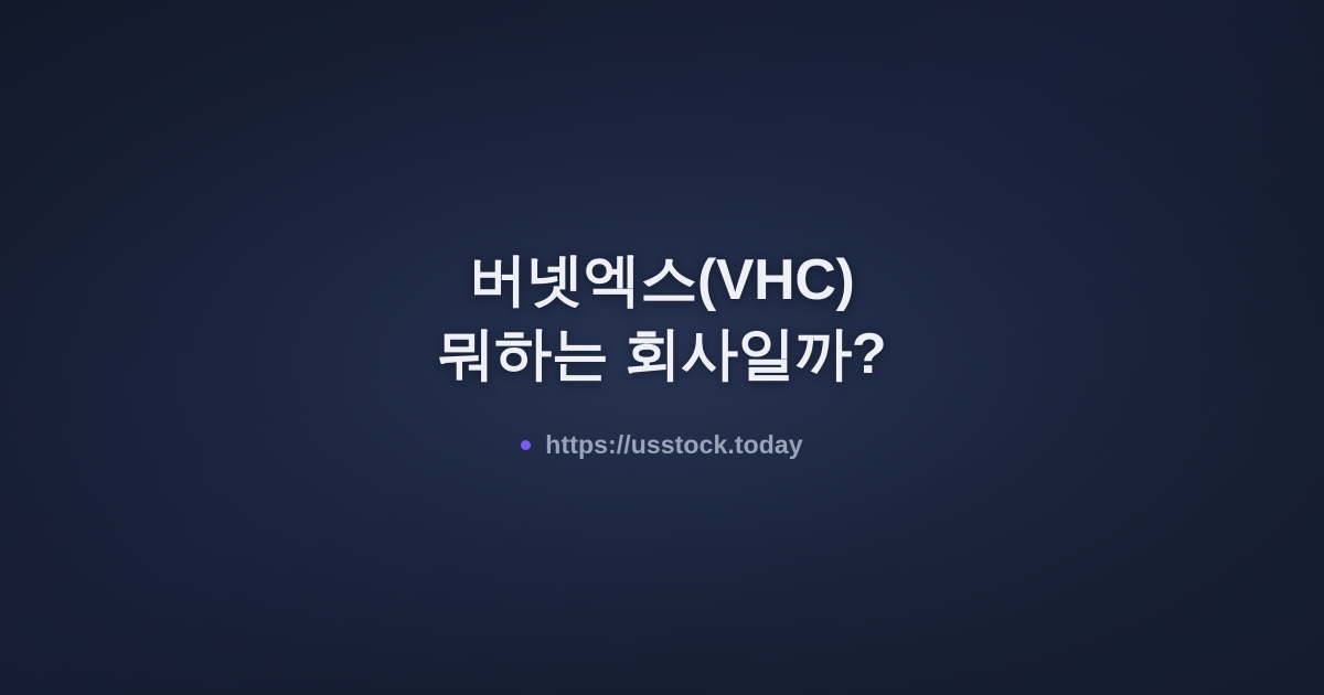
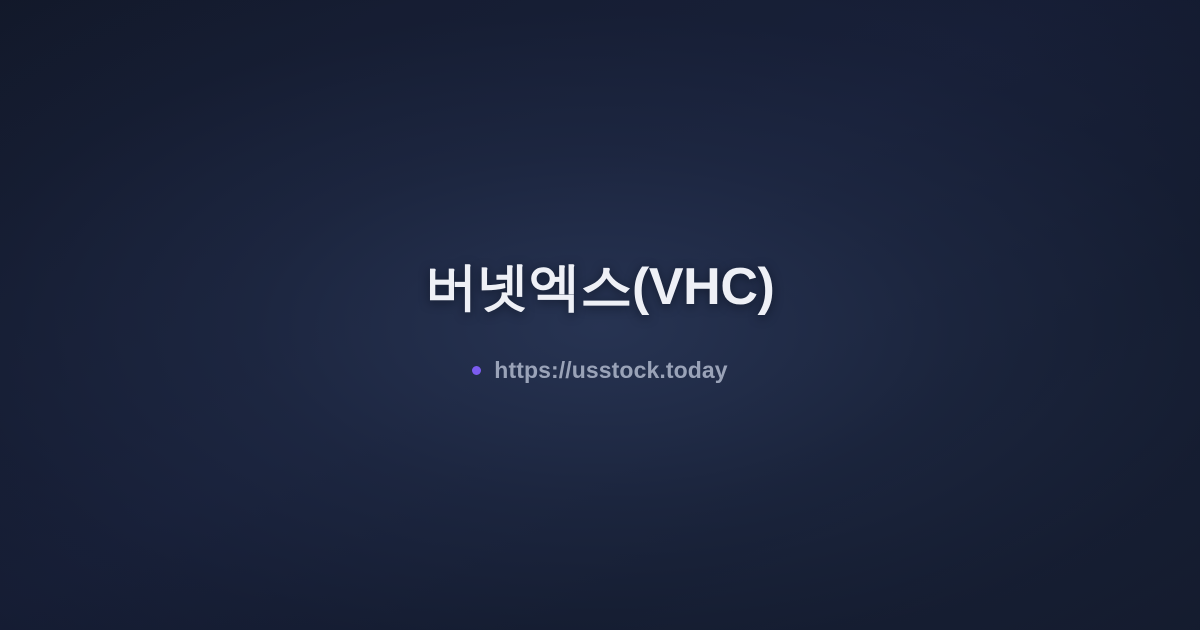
  버넷엑스(VHC)
- 뭐하는 회사일까?
  https://usstock.today
